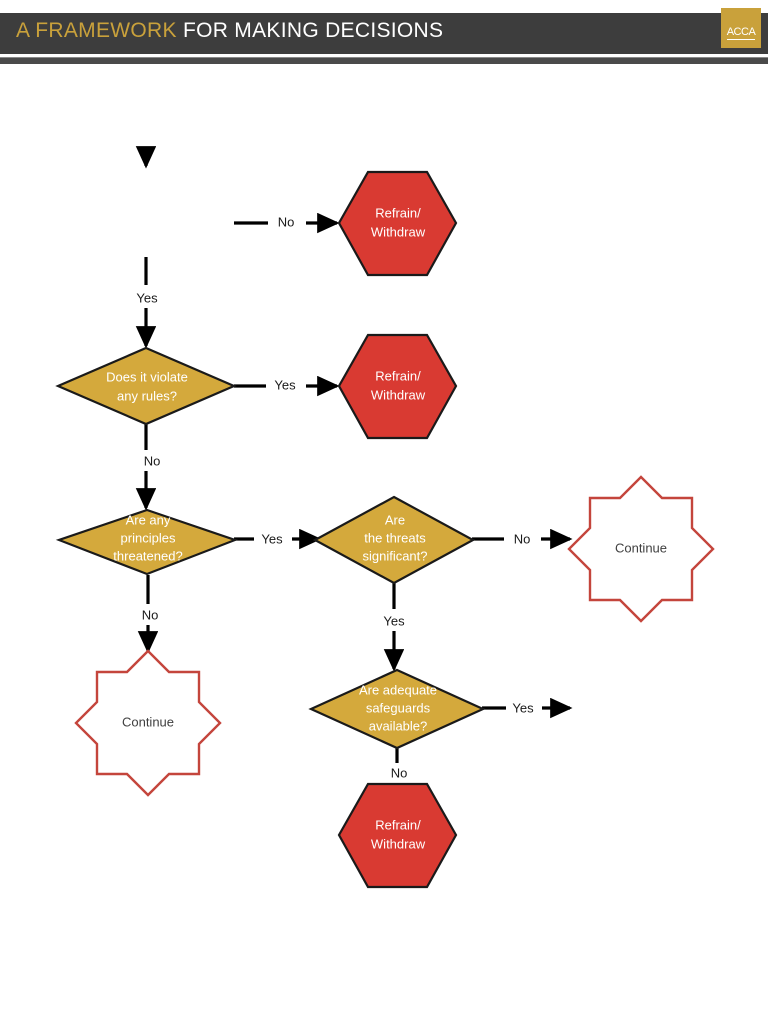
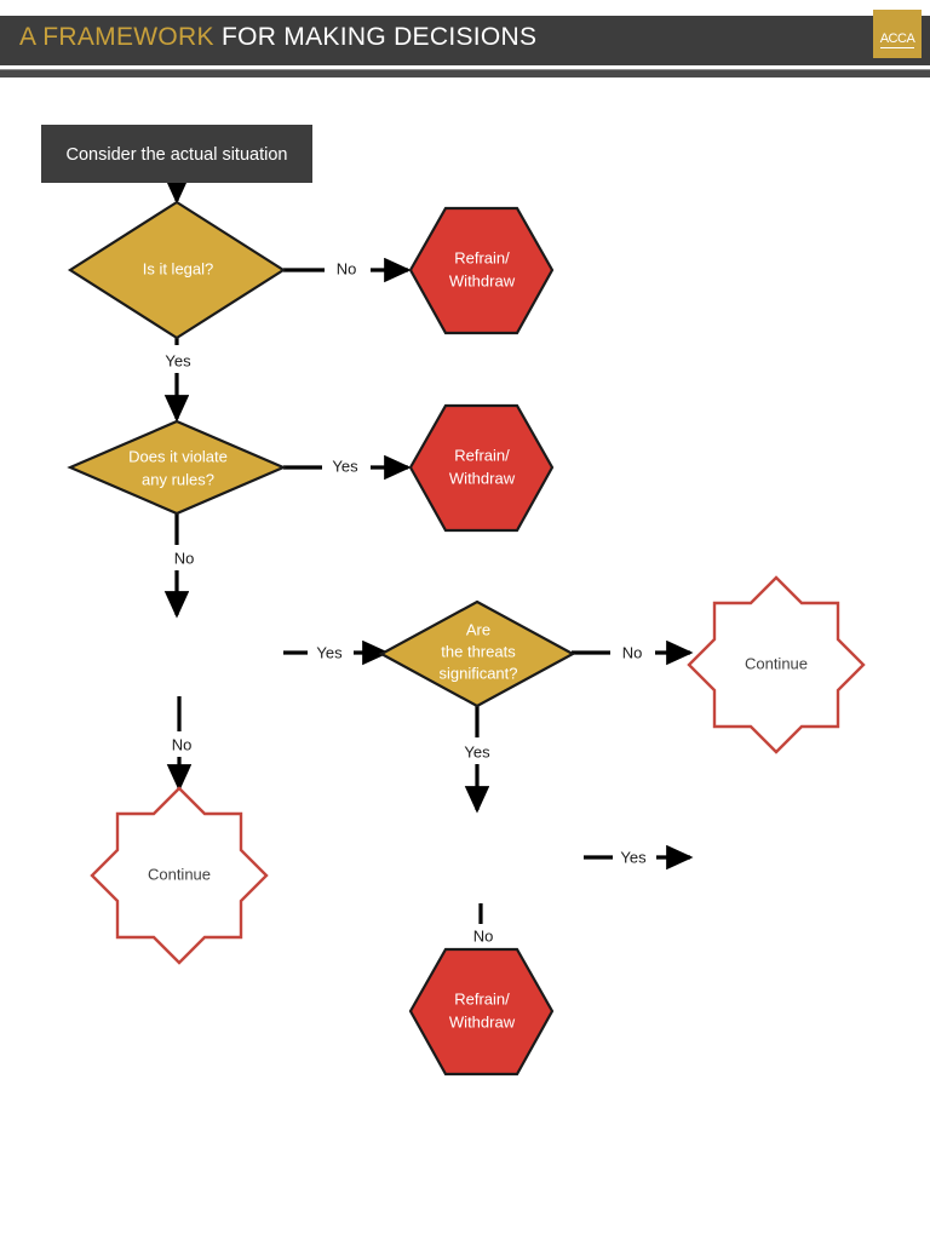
  A FRAMEWORK FOR MAKING DECISIONS
  ACCA
+ Consider the actual situation
+ Is it legal?
  Refrain/
  Withdraw
  Does it violate
  any rules?
  Refrain/
  Withdraw
- Are any
- principles
- threatened?
  Are
  the threats
  significant?
  Continue
  Continue
- Are adequate
- safeguards
- available?
  Refrain/
  Withdraw
  No
  Yes
  Yes
  No
  Yes
  No
  No
  Yes
  Yes
  No
